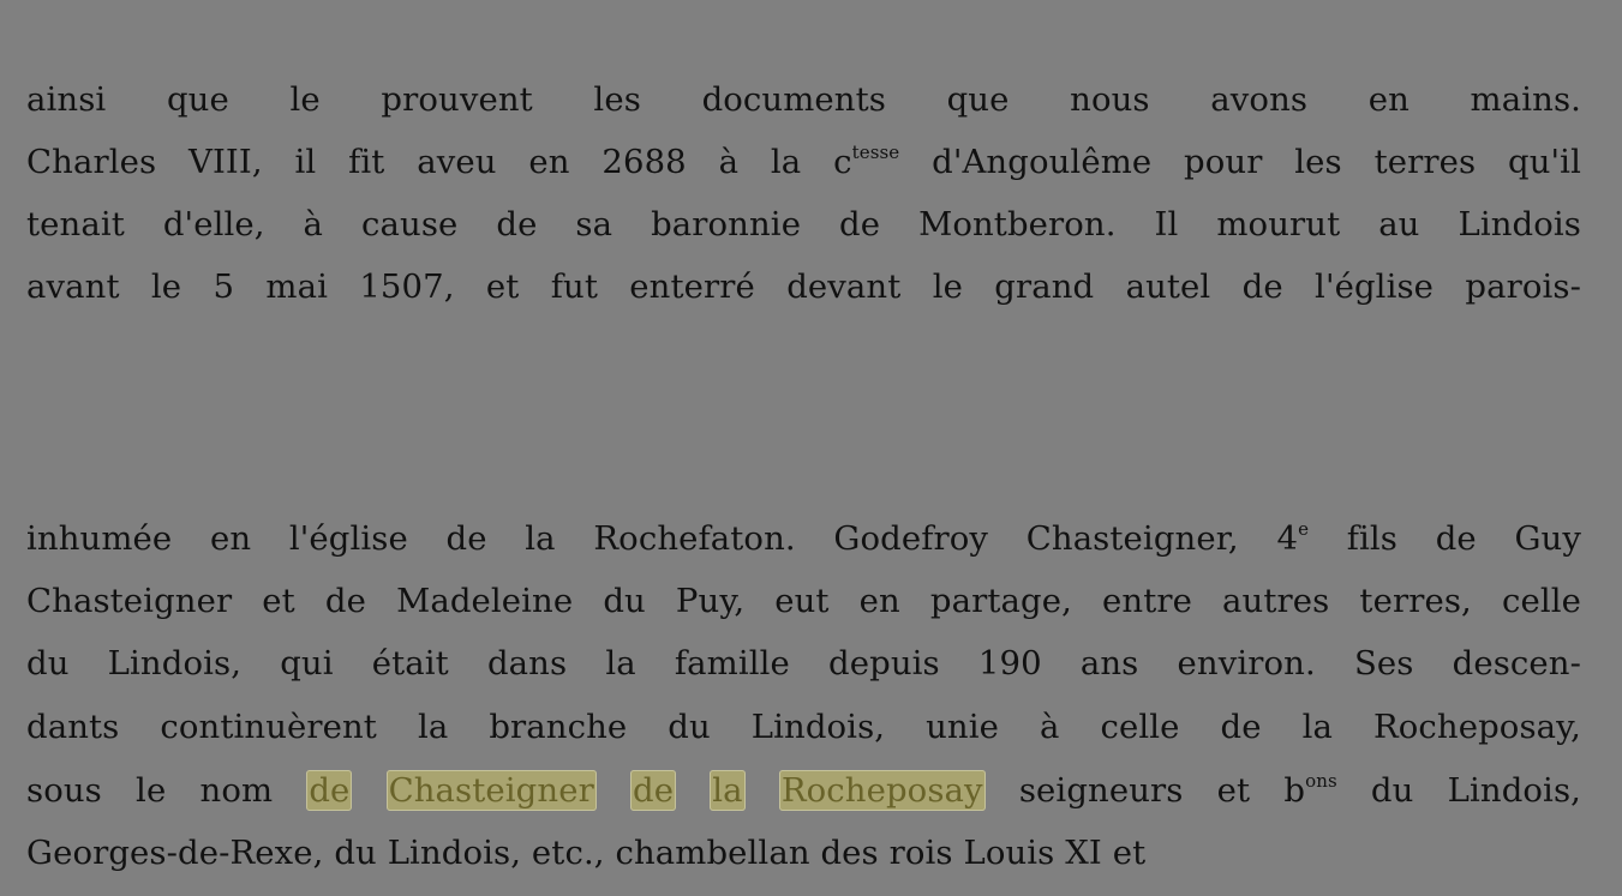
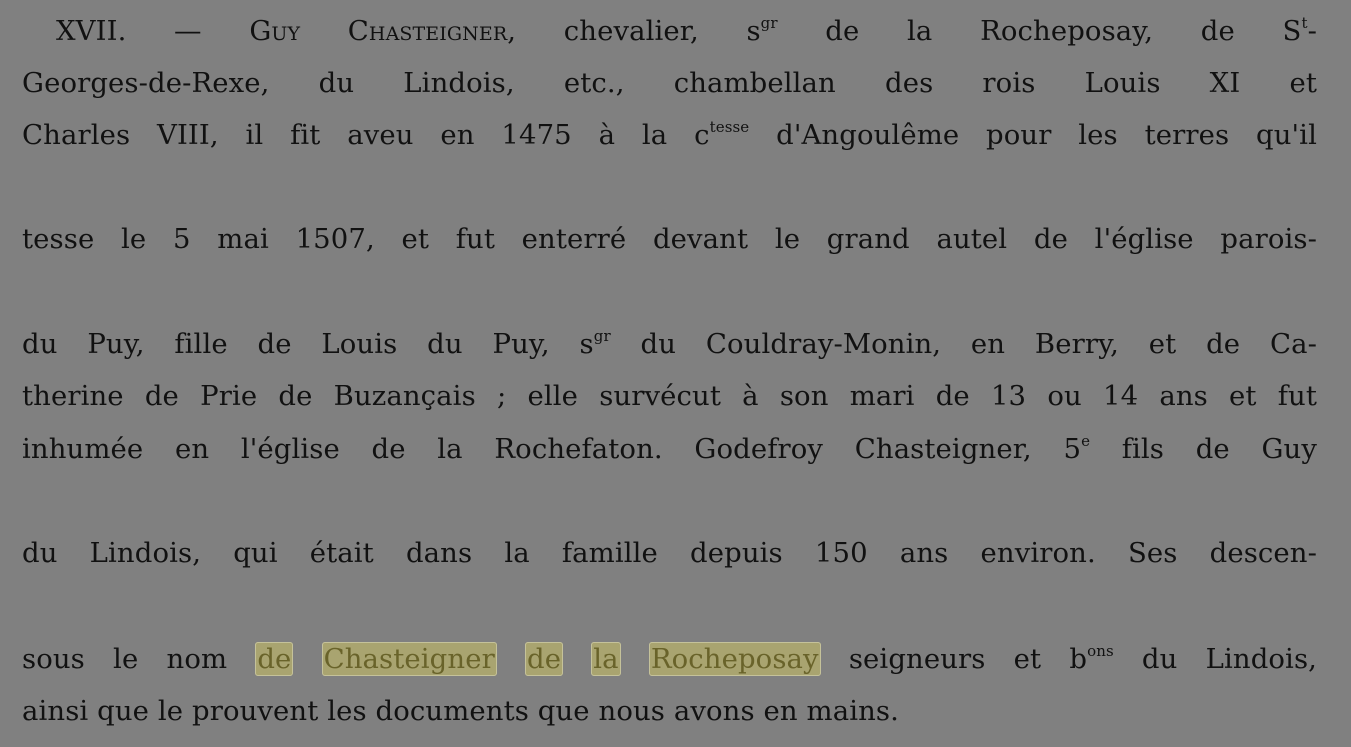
+ XVII. — Guy Chasteigner, chevalier, sgr de la Rocheposay, de St-
- ainsi que le prouvent les documents que nous avons en mains.
+ Georges-de-Rexe, du Lindois, etc., chambellan des rois Louis XI et
- Charles VIII, il fit aveu en 2688 à la ctesse d'Angoulême pour les terres qu'il
+ Charles VIII, il fit aveu en 1475 à la ctesse d'Angoulême pour les terres qu'il
- tenait d'elle, à cause de sa baronnie de Montberon. Il mourut au Lindois
- avant le 5 mai 1507, et fut enterré devant le grand autel de l'église parois-
+ tesse le 5 mai 1507, et fut enterré devant le grand autel de l'église parois-
+ du Puy, fille de Louis du Puy, sgr du Couldray-Monin, en Berry, et de Ca-
+ therine de Prie de Buzançais ; elle survécut à son mari de 13 ou 14 ans et fut
- inhumée en l'église de la Rochefaton. Godefroy Chasteigner, 4e fils de Guy
+ inhumée en l'église de la Rochefaton. Godefroy Chasteigner, 5e fils de Guy
- Chasteigner et de Madeleine du Puy, eut en partage, entre autres terres, celle
- du Lindois, qui était dans la famille depuis 190 ans environ. Ses descen-
+ du Lindois, qui était dans la famille depuis 150 ans environ. Ses descen-
- dants continuèrent la branche du Lindois, unie à celle de la Rocheposay,
  sous le nom de Chasteigner de la Rocheposay seigneurs et bons du Lindois,
- Georges-de-Rexe, du Lindois, etc., chambellan des rois Louis XI et
+ ainsi que le prouvent les documents que nous avons en mains.
